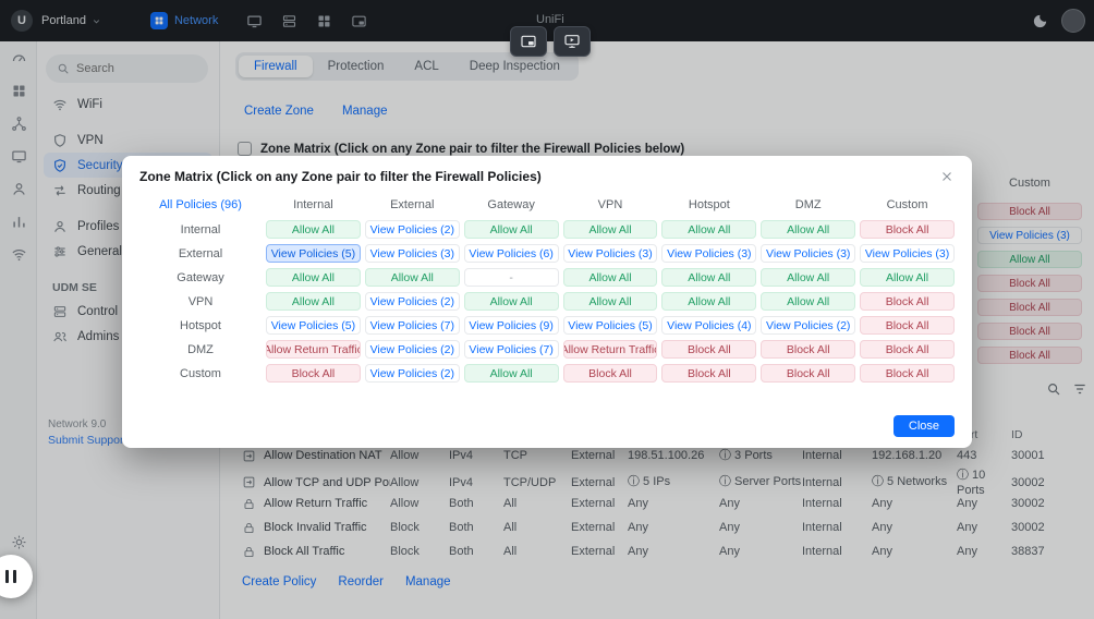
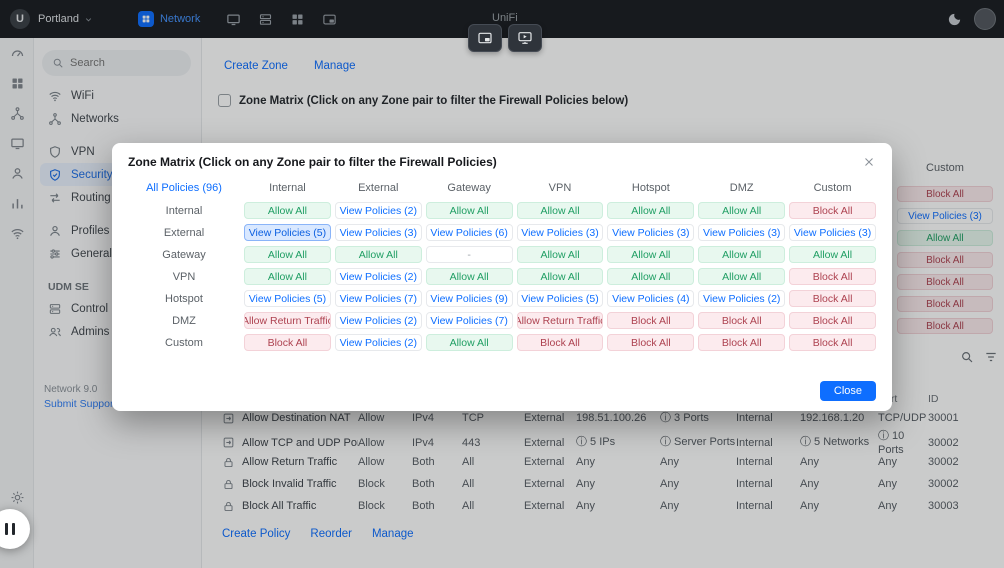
  U
  Portland
  Network
  UniFi
  Search
  WiFi
+ Networks
  VPN
  Security
  Routing
  Profiles
  General
  UDM SE
  Network 9.0
- Firewall
- Protection
- ACL
- Deep Inspection
  Create Zone
  Manage
  Zone Matrix (Click on any Zone pair to filter the Firewall Policies below)
  Custom
  Block All
  View Policies (3)
  Allow All
  Block All
  Block All
  Block All
  Block All
  ID
  Allow Destination NAT
  Allow
  IPv4
  TCP
  External
  198.51.100.26
  ⓘ 3 Ports
  Internal
  192.168.1.20
- 443
+ TCP/UDP
  30001
  Allow TCP and UDP Po
  Allow
  IPv4
- TCP/UDP
+ 443
  External
  ⓘ 5 IPs
  ⓘ Server Ports
  Internal
  ⓘ 5 Networks
  ⓘ 10 Ports
  30002
  Allow Return Traffic
  Allow
  Both
  All
  External
  Any
  Any
  Internal
  Any
  Any
  30002
  Block Invalid Traffic
  Block
  Both
  All
  External
  Any
  Any
  Internal
  Any
  Any
  30002
  Block All Traffic
  Block
  Both
  All
  External
  Any
  Any
  Internal
  Any
  Any
- 38837
+ 30003
  Create Policy
  Reorder
  Manage
  Zone Matrix (Click on any Zone pair to filter the Firewall Policies)
  All Policies (96)
  Internal
  External
  Gateway
  VPN
  Hotspot
  DMZ
  Custom
  Internal
  Allow All
  View Policies (2)
  Allow All
  Allow All
  Allow All
  Allow All
  Block All
  External
  View Policies (5)
  View Policies (3)
  View Policies (6)
  View Policies (3)
  View Policies (3)
  View Policies (3)
  View Policies (3)
  Gateway
  Allow All
  Allow All
  -
  Allow All
  Allow All
  Allow All
  Allow All
  VPN
  Allow All
  View Policies (2)
  Allow All
  Allow All
  Allow All
  Allow All
  Block All
  Hotspot
  View Policies (5)
  View Policies (7)
  View Policies (9)
  View Policies (5)
  View Policies (4)
  View Policies (2)
  Block All
  DMZ
  Allow Return Traffic
  View Policies (2)
  View Policies (7)
  Allow Return Traffic
  Block All
  Block All
  Block All
  Custom
  Block All
  View Policies (2)
  Allow All
  Block All
  Block All
  Block All
  Block All
  Close
